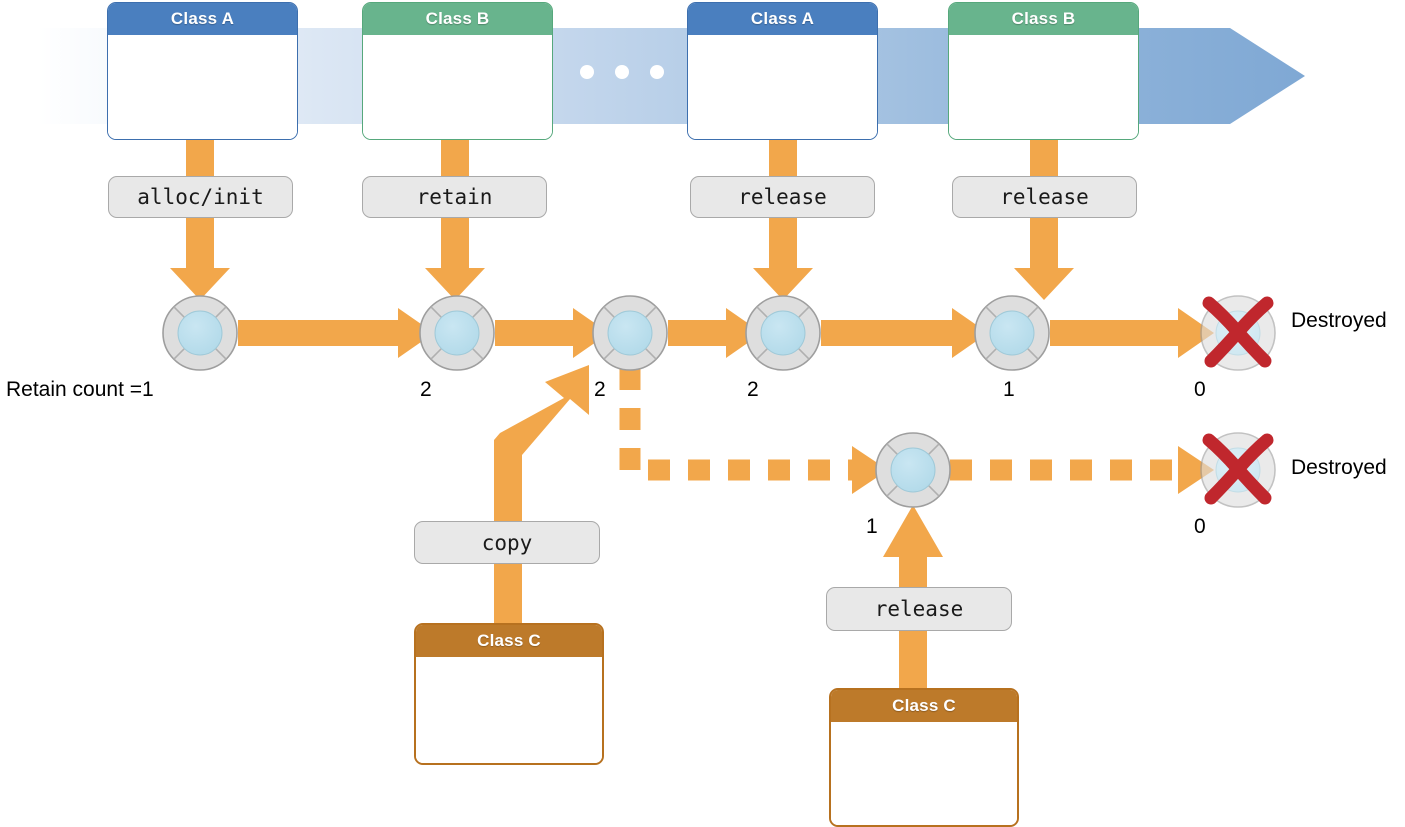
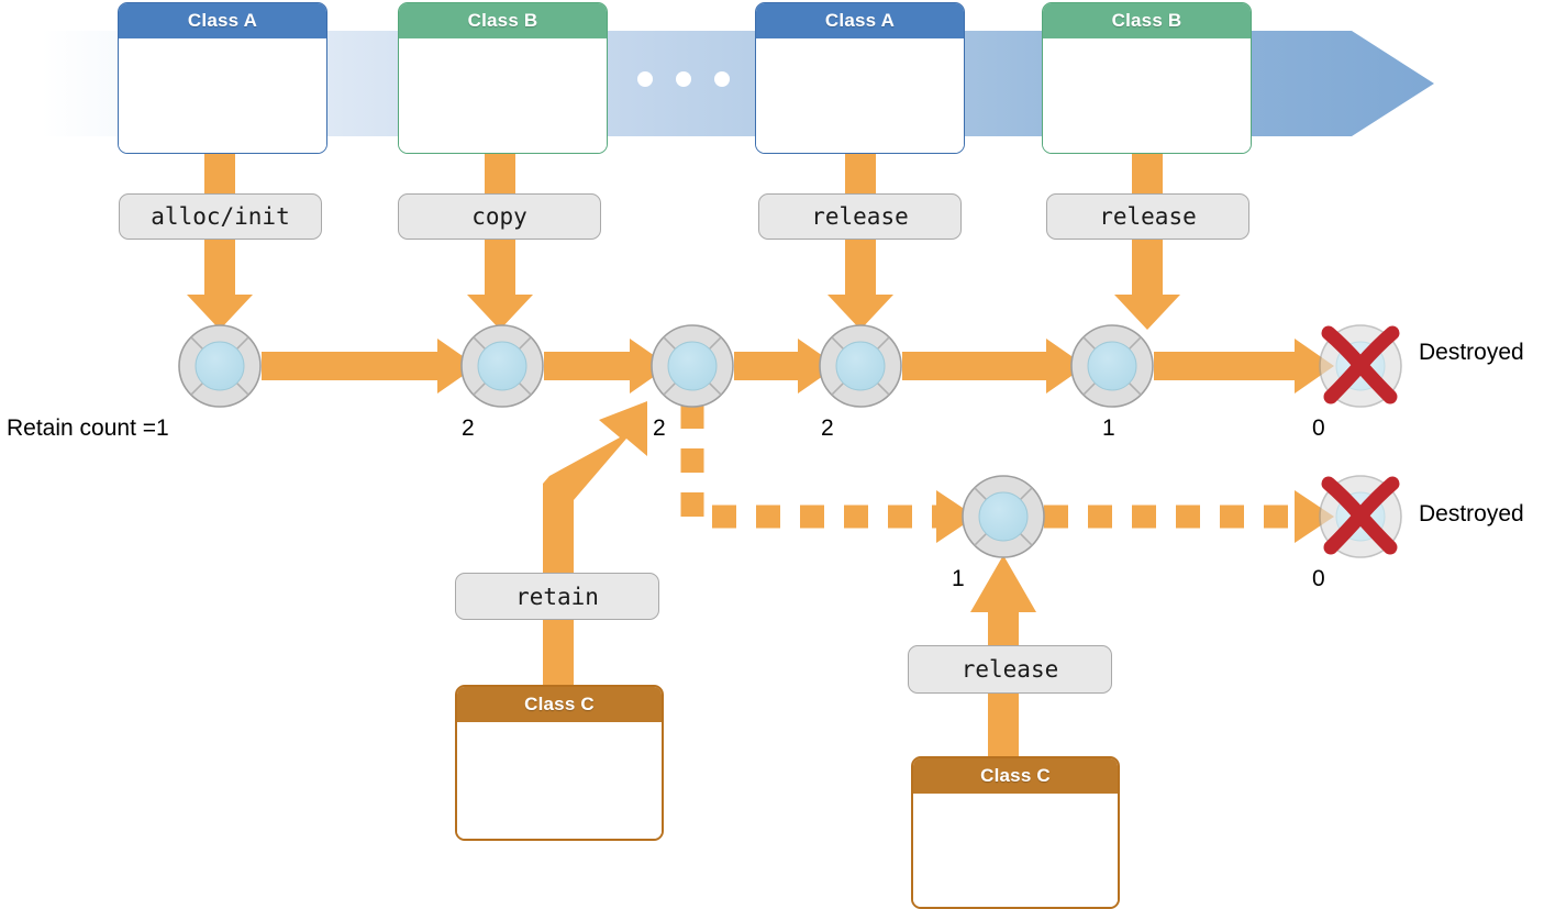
  Class A
  Class B
  Class A
  Class B
  Class C
  Class C
  alloc/init
- retain
+ copy
  release
  release
- copy
+ retain
  release
  2
  2
  2
  1
  0
  1
  0
  Retain count =1
  Destroyed
  Destroyed
